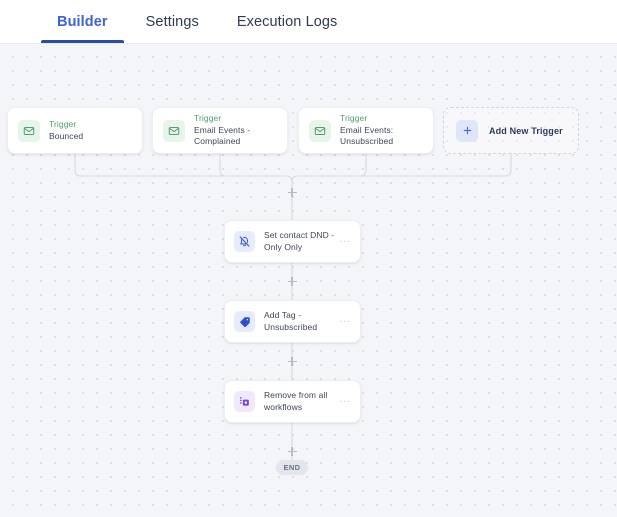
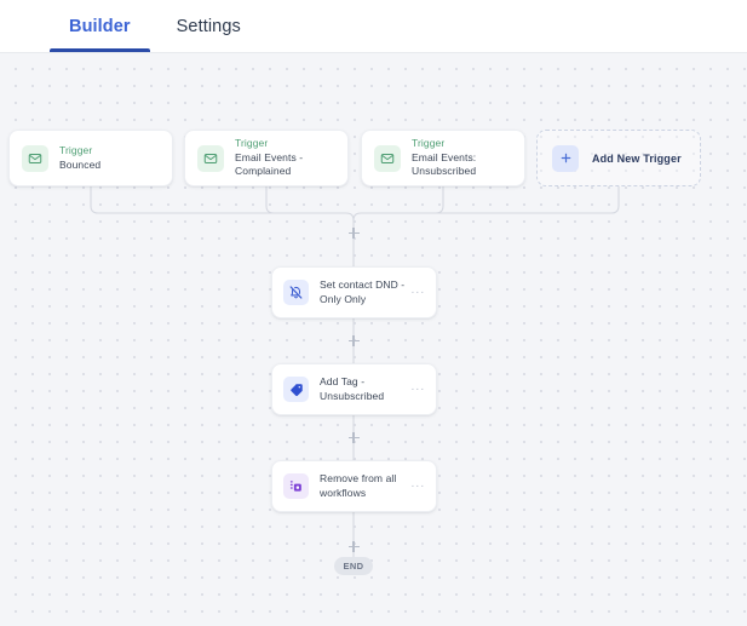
  Builder
  Settings
- Execution Logs
  Trigger
  Bounced
  Trigger
  Email Events - Complained
  Trigger
  Email Events: Unsubscribed
  Add New Trigger
  Set contact DND - Only Only
  ···
  Add Tag - Unsubscribed
  ···
  Remove from all workflows
  ···
  END
